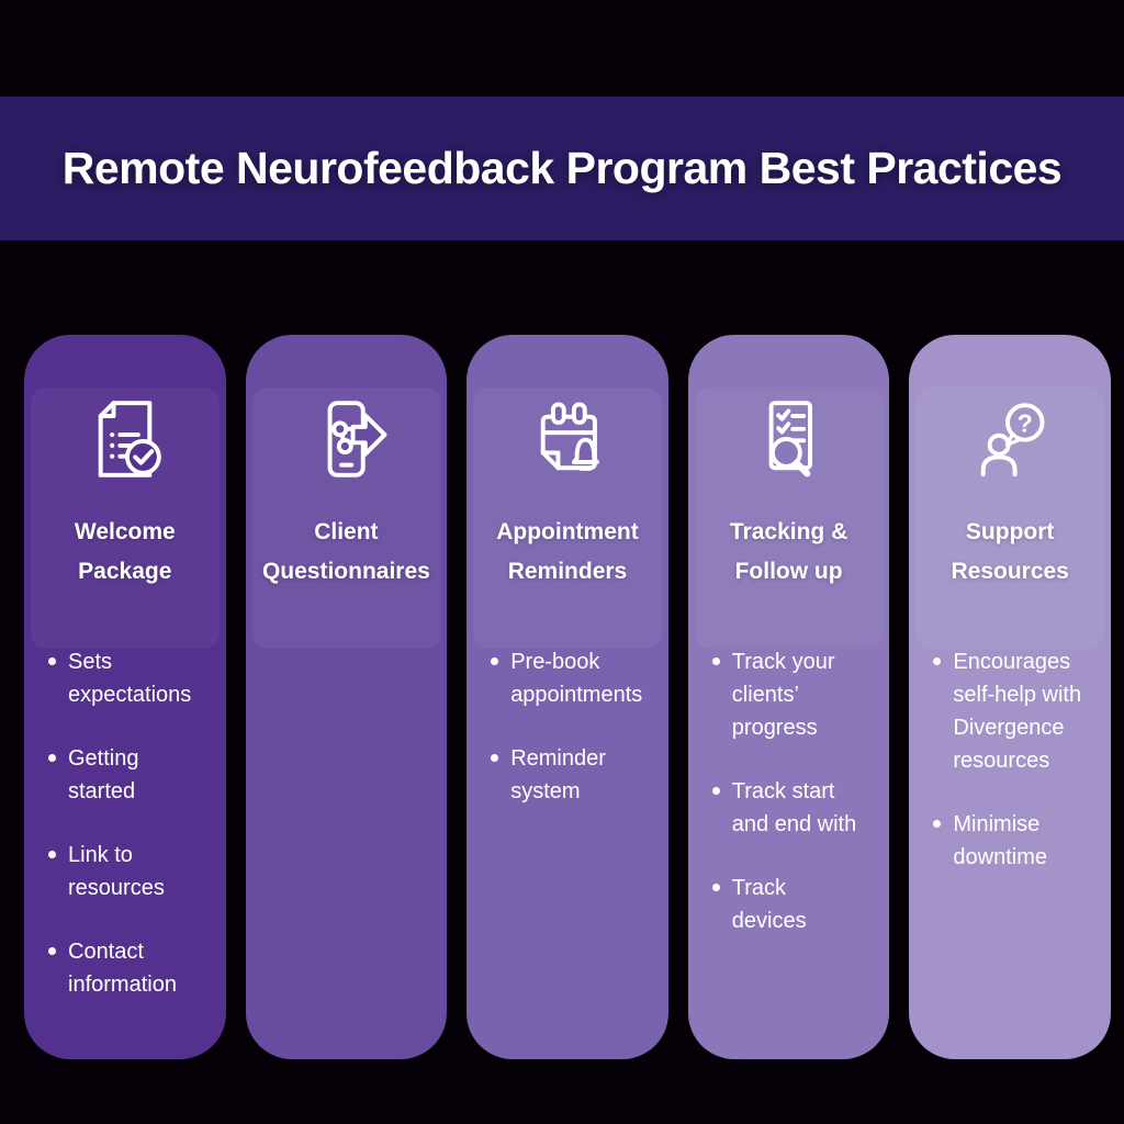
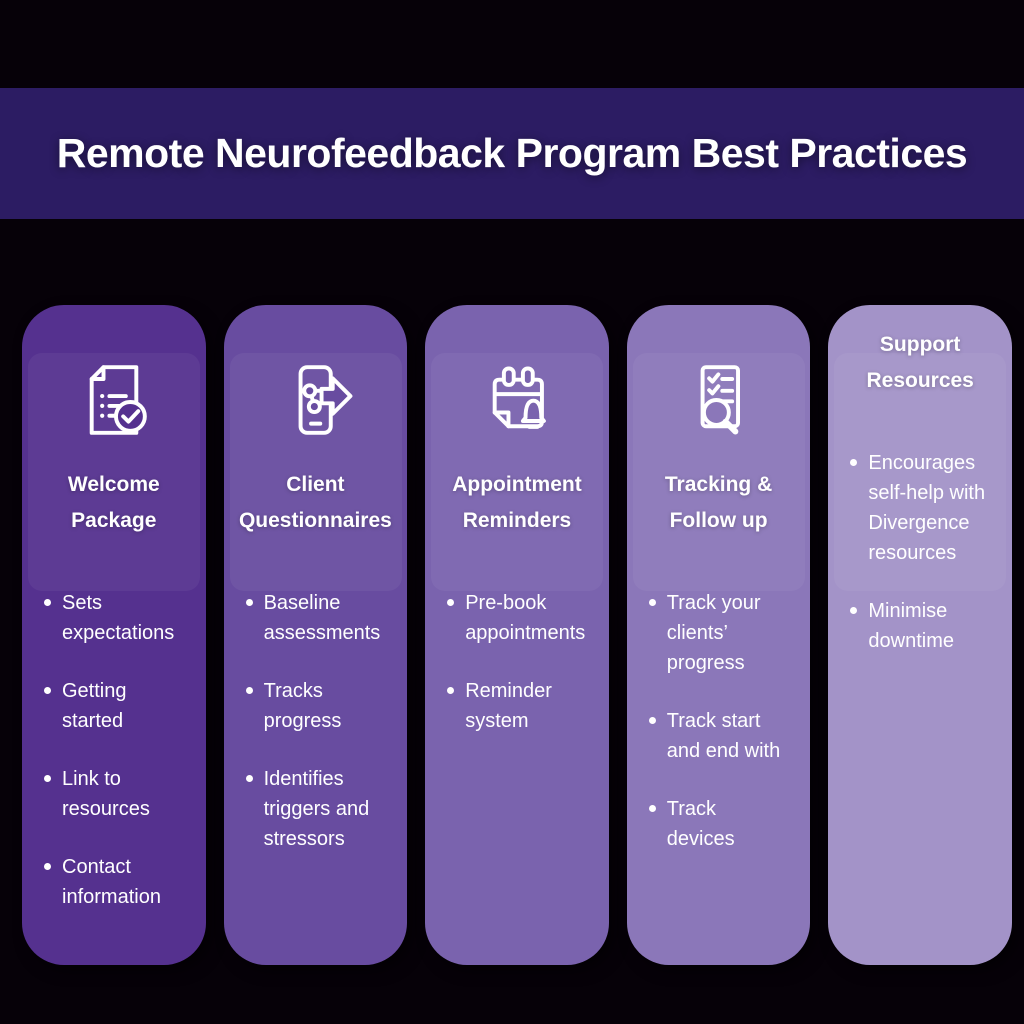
  Remote Neurofeedback Program Best Practices
  Welcome Package
  Sets expectations
  Getting started
  Link to resources
  Contact information
  Client Questionnaires
+ Baseline assessments
+ Tracks progress
+ Identifies triggers and stressors
  Appointment Reminders
  Pre-book appointments
  Reminder system
  Tracking & Follow up
  Track your clients’ progress
  Track start and end with
  Track devices
- ?
  Support Resources
  Encourages self-help with Divergence resources
  Minimise downtime
